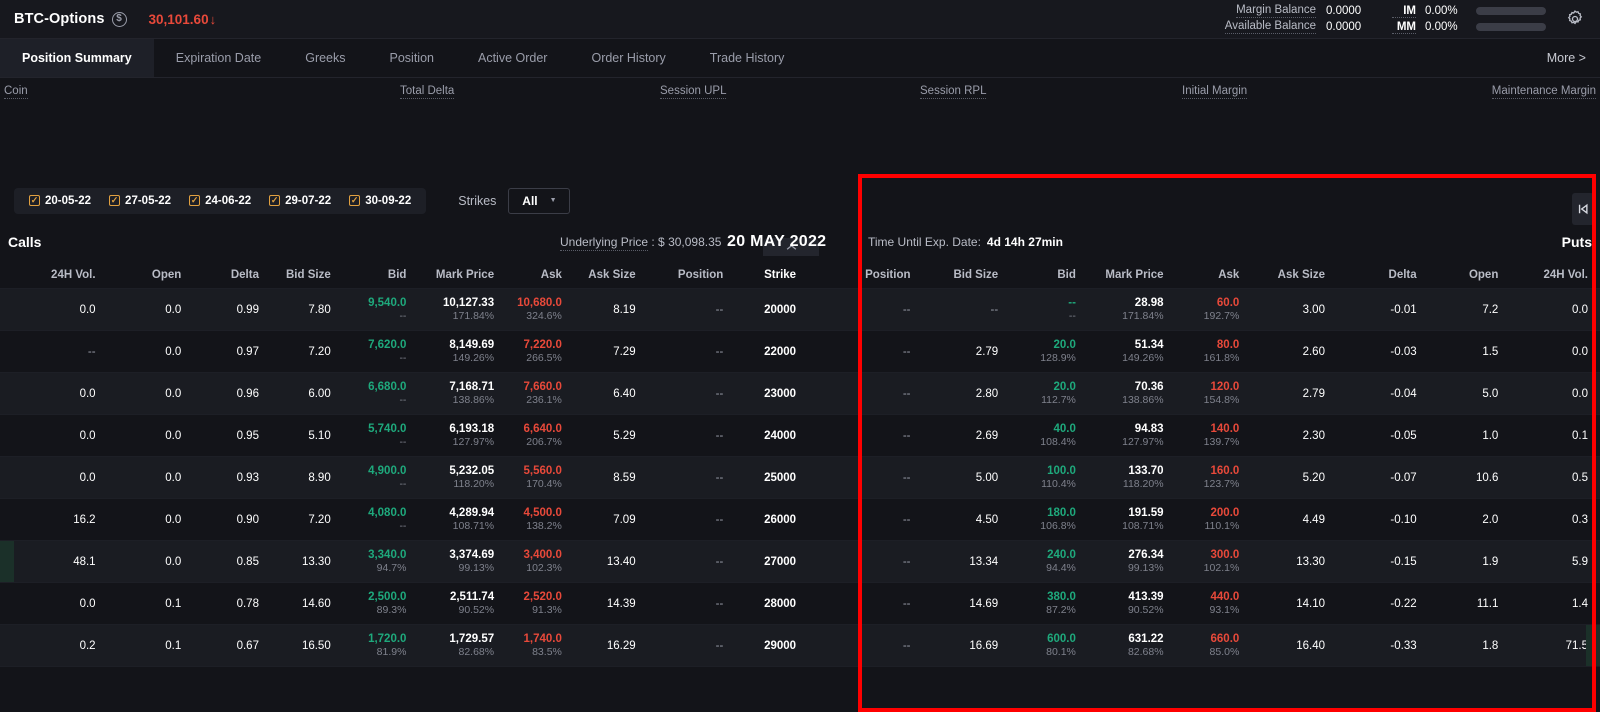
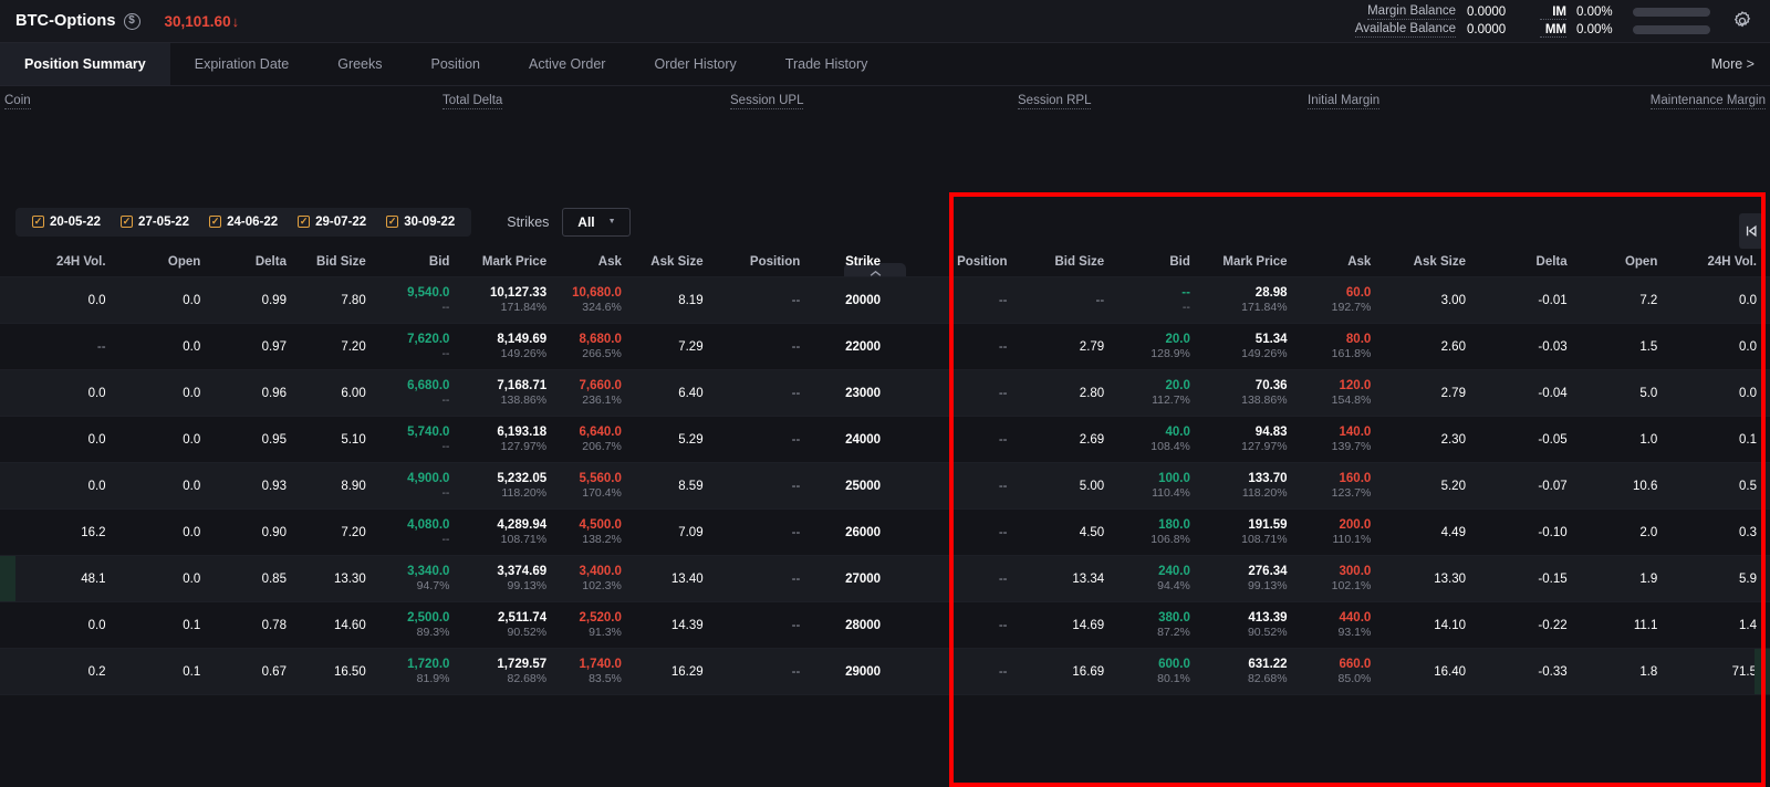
  BTC-Options
  $
  30,101.60
  ↓
  Margin Balance
  0.0000
  Available Balance
  0.0000
  IM
  0.00%
  MM
  0.00%
  Position Summary
  Expiration Date
  Greeks
  Position
  Active Order
  Order History
  Trade History
  More >
  Coin
  Total Delta
  Session UPL
  Session RPL
  Initial Margin
  Maintenance Margin
  ✓
  20-05-22
  ✓
  27-05-22
  ✓
  24-06-22
  ✓
  29-07-22
  ✓
  30-09-22
  Strikes
  All
- Calls
- Underlying Price : $ 30,098.35
- 20 MAY 2022
- Time Until Exp. Date: 4d 14h 27min
- Puts
  24H Vol.
  Open
  Delta
  Bid Size
  Bid
  Mark Price
  Ask
  Ask Size
  Position
  Strike
  Position
  Bid Size
  Bid
  Mark Price
  Ask
  Ask Size
  Delta
  Open
  24H Vol.
  0.0
  0.0
  0.99
  7.80
  9,540.0
  --
  10,127.33
  171.84%
  10,680.0
  324.6%
  8.19
  --
  20000
  --
  --
  --
  --
  28.98
  171.84%
  60.0
  192.7%
  3.00
  -0.01
  7.2
  0.0
  --
  0.0
  0.97
  7.20
  7,620.0
  --
  8,149.69
  149.26%
- 7,220.0
+ 8,680.0
  266.5%
  7.29
  --
  22000
  --
  2.79
  20.0
  128.9%
  51.34
  149.26%
  80.0
  161.8%
  2.60
  -0.03
  1.5
  0.0
  0.0
  0.0
  0.96
  6.00
  6,680.0
  --
  7,168.71
  138.86%
  7,660.0
  236.1%
  6.40
  --
  23000
  --
  2.80
  20.0
  112.7%
  70.36
  138.86%
  120.0
  154.8%
  2.79
  -0.04
  5.0
  0.0
  0.0
  0.0
  0.95
  5.10
  5,740.0
  --
  6,193.18
  127.97%
  6,640.0
  206.7%
  5.29
  --
  24000
  --
  2.69
  40.0
  108.4%
  94.83
  127.97%
  140.0
  139.7%
  2.30
  -0.05
  1.0
  0.1
  0.0
  0.0
  0.93
  8.90
  4,900.0
  --
  5,232.05
  118.20%
  5,560.0
  170.4%
  8.59
  --
  25000
  --
  5.00
  100.0
  110.4%
  133.70
  118.20%
  160.0
  123.7%
  5.20
  -0.07
  10.6
  0.5
  16.2
  0.0
  0.90
  7.20
  4,080.0
  --
  4,289.94
  108.71%
  4,500.0
  138.2%
  7.09
  --
  26000
  --
  4.50
  180.0
  106.8%
  191.59
  108.71%
  200.0
  110.1%
  4.49
  -0.10
  2.0
  0.3
  48.1
  0.0
  0.85
  13.30
  3,340.0
  94.7%
  3,374.69
  99.13%
  3,400.0
  102.3%
  13.40
  --
  27000
  --
  13.34
  240.0
  94.4%
  276.34
  99.13%
  300.0
  102.1%
  13.30
  -0.15
  1.9
  5.9
  0.0
  0.1
  0.78
  14.60
  2,500.0
  89.3%
  2,511.74
  90.52%
  2,520.0
  91.3%
  14.39
  --
  28000
  --
  14.69
  380.0
  87.2%
  413.39
  90.52%
  440.0
  93.1%
  14.10
  -0.22
  11.1
  1.4
  0.2
  0.1
  0.67
  16.50
  1,720.0
  81.9%
  1,729.57
  82.68%
  1,740.0
  83.5%
  16.29
  --
  29000
  --
  16.69
  600.0
  80.1%
  631.22
  82.68%
  660.0
  85.0%
  16.40
  -0.33
  1.8
  71.5
